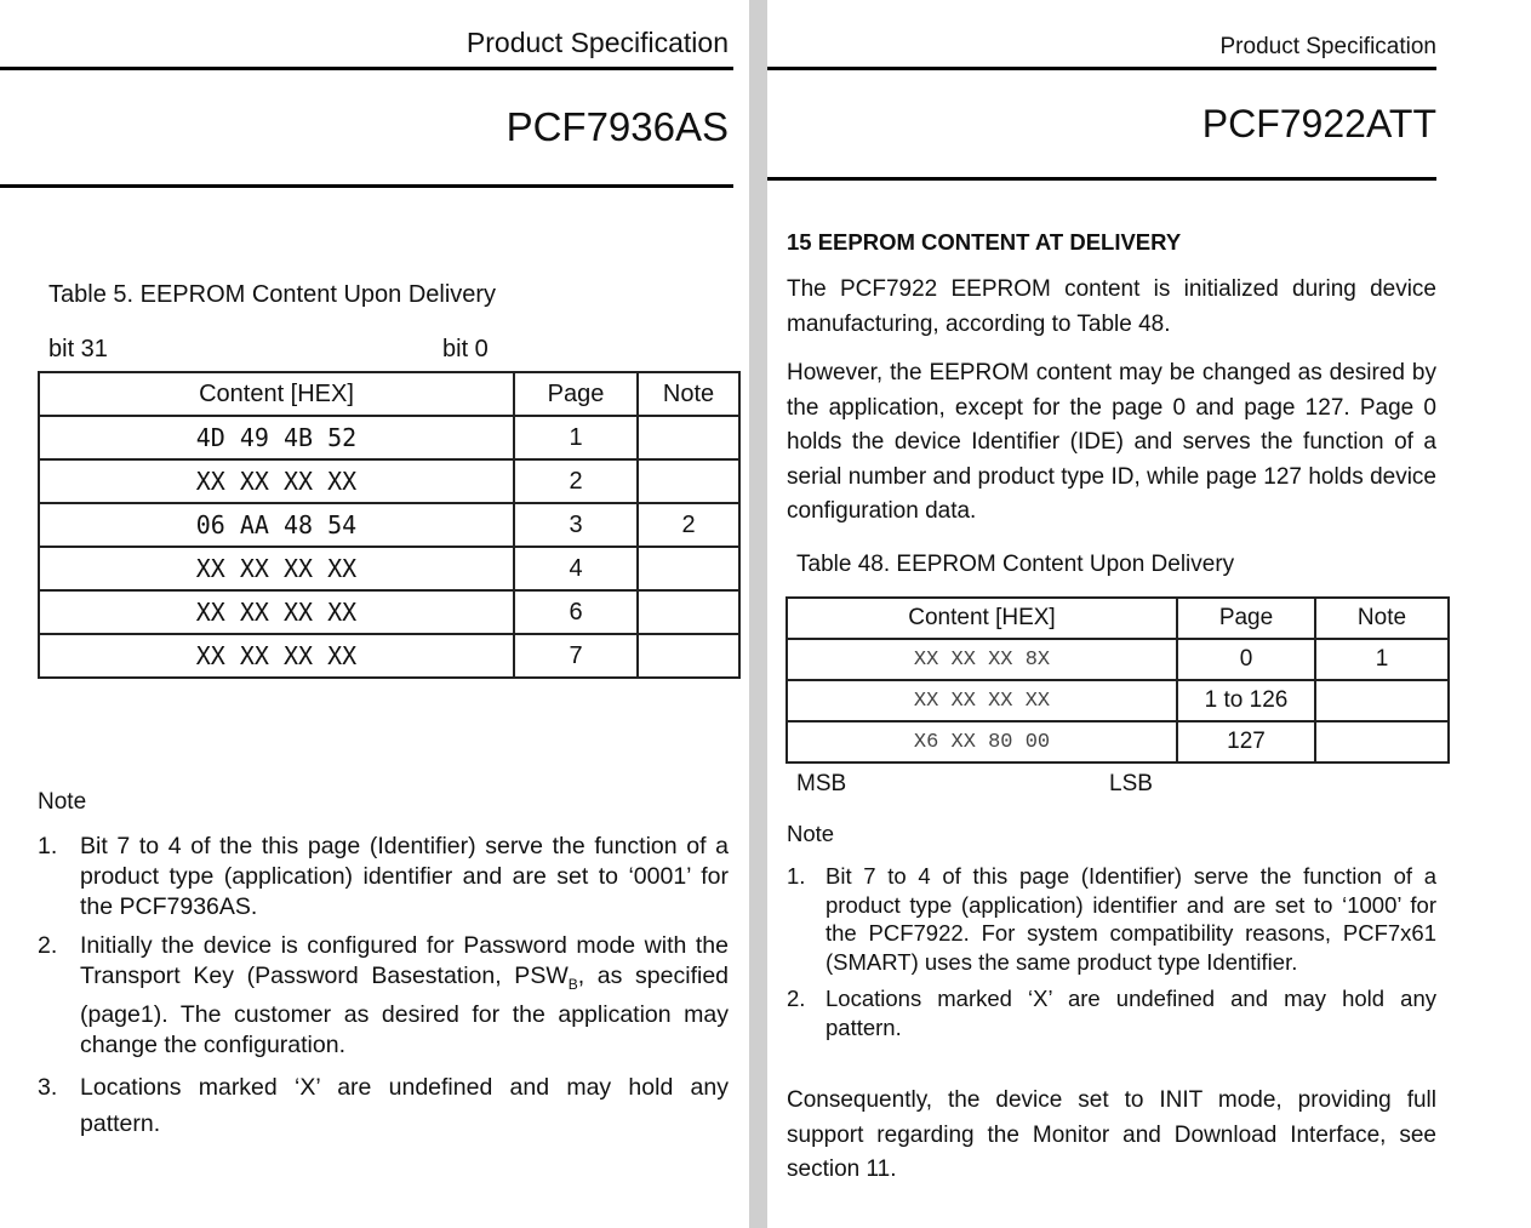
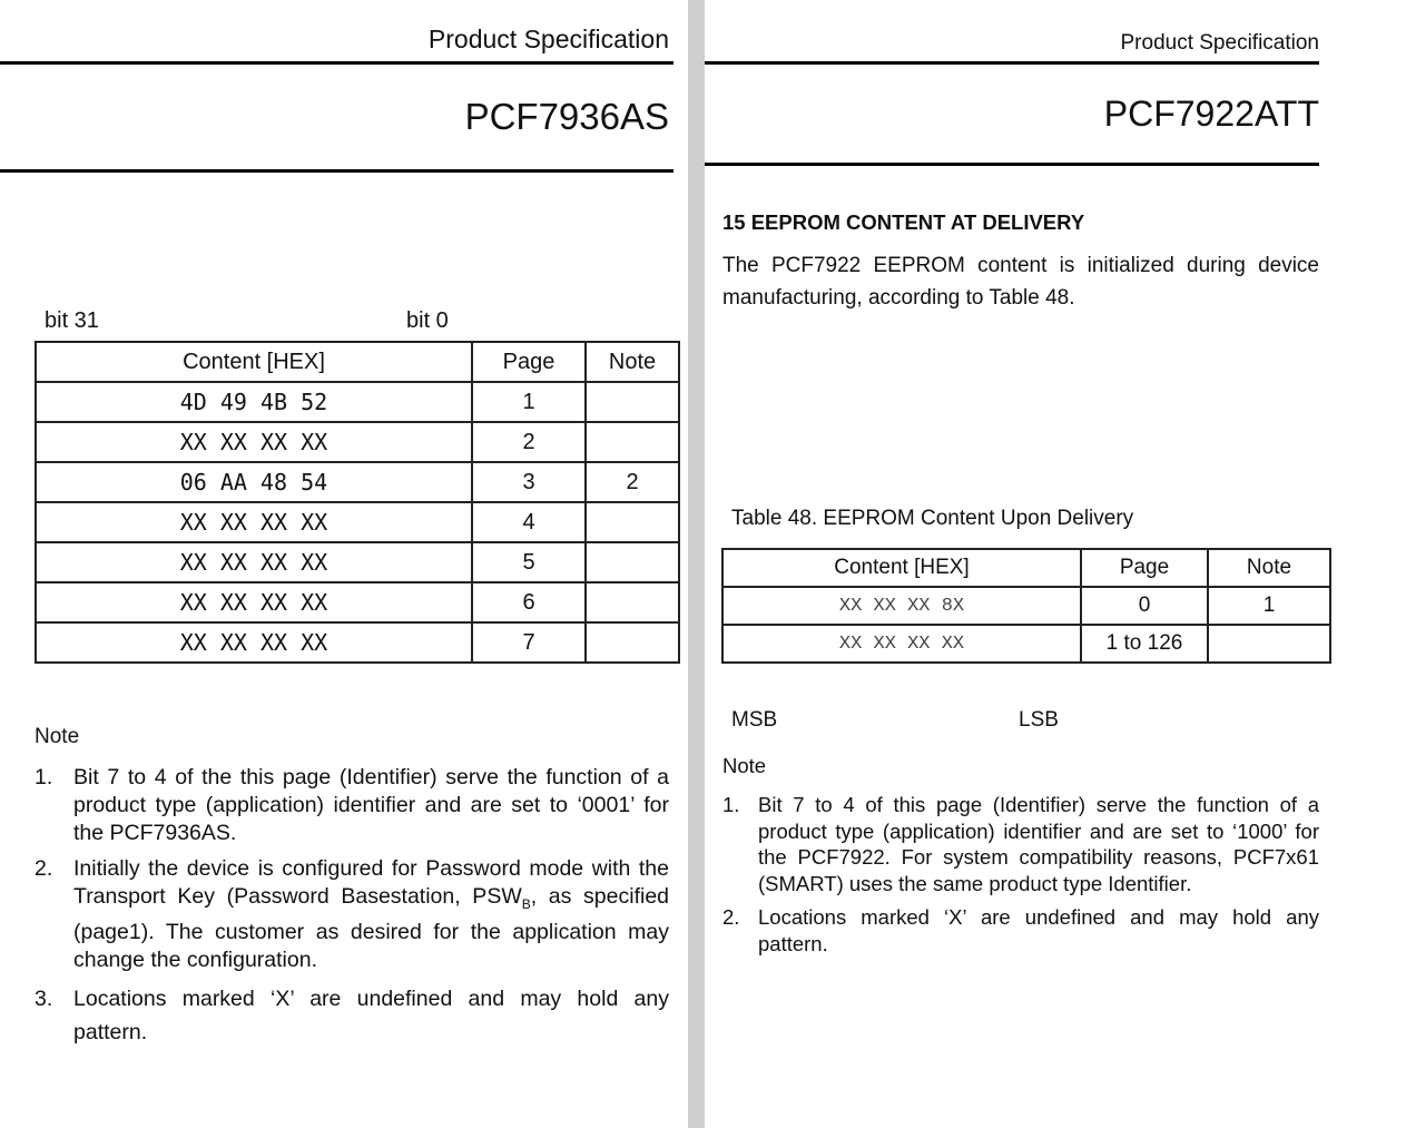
  Product Specification
  PCF7936AS
- Table 5. EEPROM Content Upon Delivery
  bit 31
  bit 0
  Content [HEX]	Page	Note
  4D 49 4B 52	1
  XX XX XX XX	2
  06 AA 48 54	3	2
  XX XX XX XX	4
+ XX XX XX XX	5
  XX XX XX XX	6
  XX XX XX XX	7
  Note
  1.
  Bit 7 to 4 of the this page (Identifier) serve the function of a product type (application) identifier and are set to ‘0001’ for the PCF7936AS.
  2.
  Initially the device is configured for Password mode with the Transport Key (Password Basestation, PSWB, as specified (page1). The customer as desired for the application may change the configuration.
  3.
  Locations marked ‘X’ are undefined and may hold any pattern.
  Product Specification
  PCF7922ATT
  15 EEPROM CONTENT AT DELIVERY
  The PCF7922 EEPROM content is initialized during device manufacturing, according to Table 48.
- However, the EEPROM content may be changed as desired by the application, except for the page 0 and page 127. Page 0 holds the device Identifier (IDE) and serves the function of a serial number and product type ID, while page 127 holds device configuration data.
  Table 48. EEPROM Content Upon Delivery
  Content [HEX]	Page	Note
  XX XX XX 8X	0	1
  XX XX XX XX	1 to 126
- X6 XX 80 00	127
  MSB
  LSB
  Note
  1.
  Bit 7 to 4 of this page (Identifier) serve the function of a product type (application) identifier and are set to ‘1000’ for the PCF7922. For system compatibility reasons, PCF7x61 (SMART) uses the same product type Identifier.
  2.
  Locations marked ‘X’ are undefined and may hold any pattern.
- Consequently, the device set to INIT mode, providing full support regarding the Monitor and Download Interface, see section 11.
